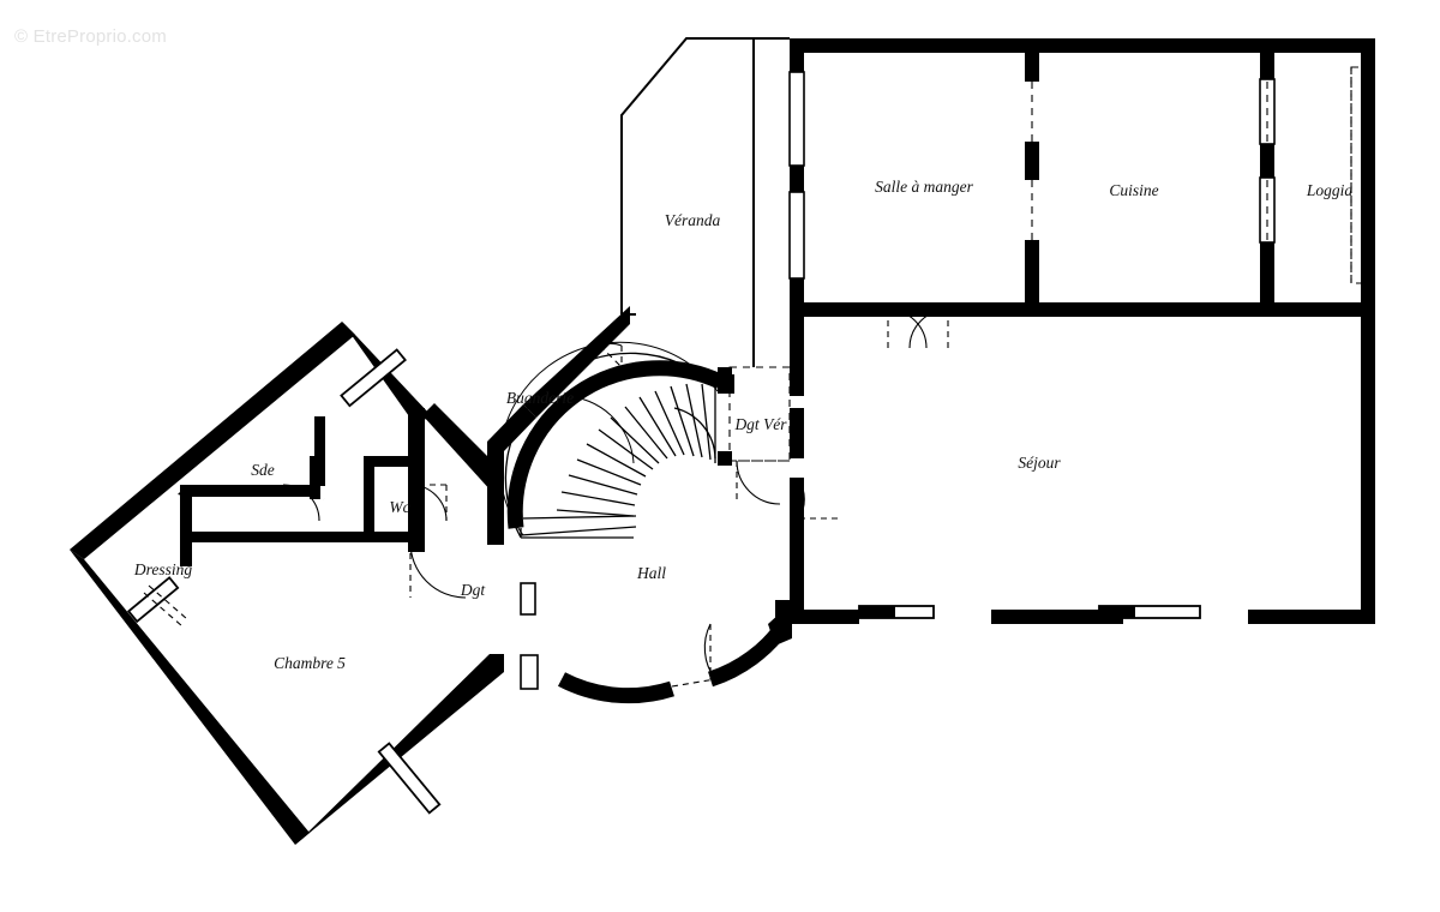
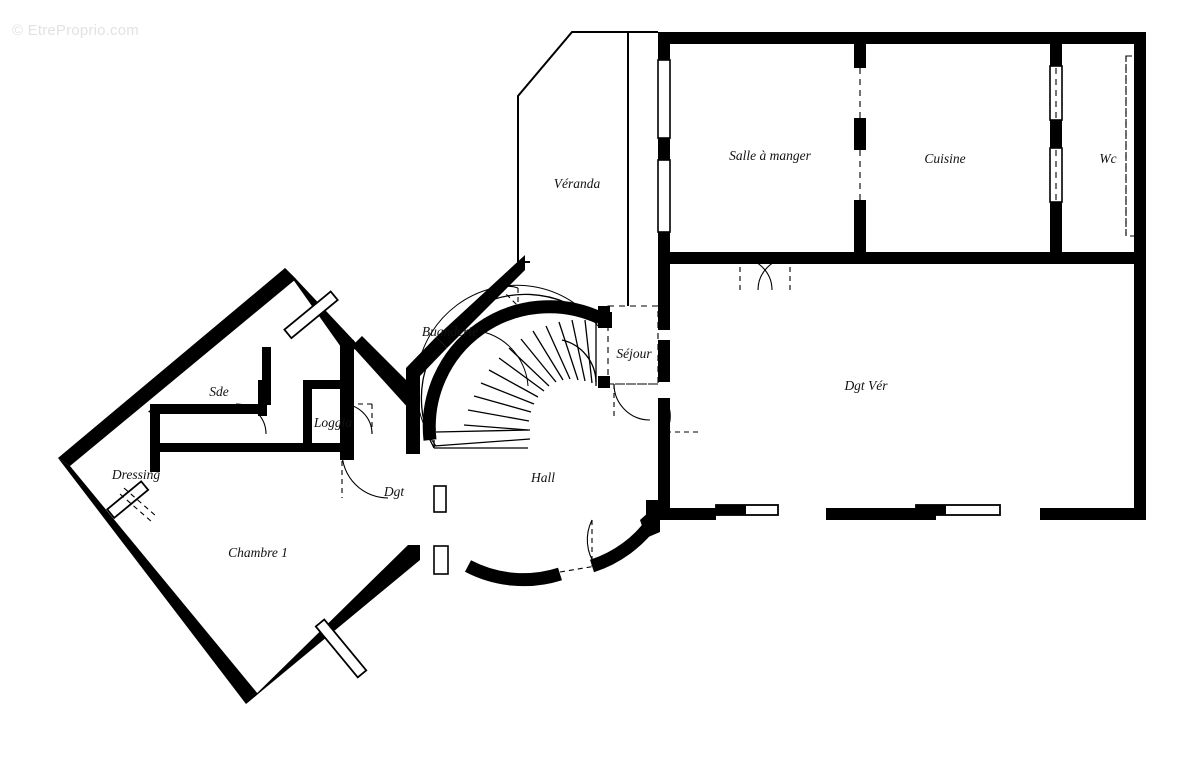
  © EtreProprio.com
  Véranda
  Salle à manger
  Cuisine
- Loggia
+ Wc
- Séjour
+ Dgt Vér
  Buanderie
- Dgt Vér
+ Séjour
  Hall
  Sde
- Wc
+ Loggia
  Dressing
  Dgt
- Chambre 5
+ Chambre 1
